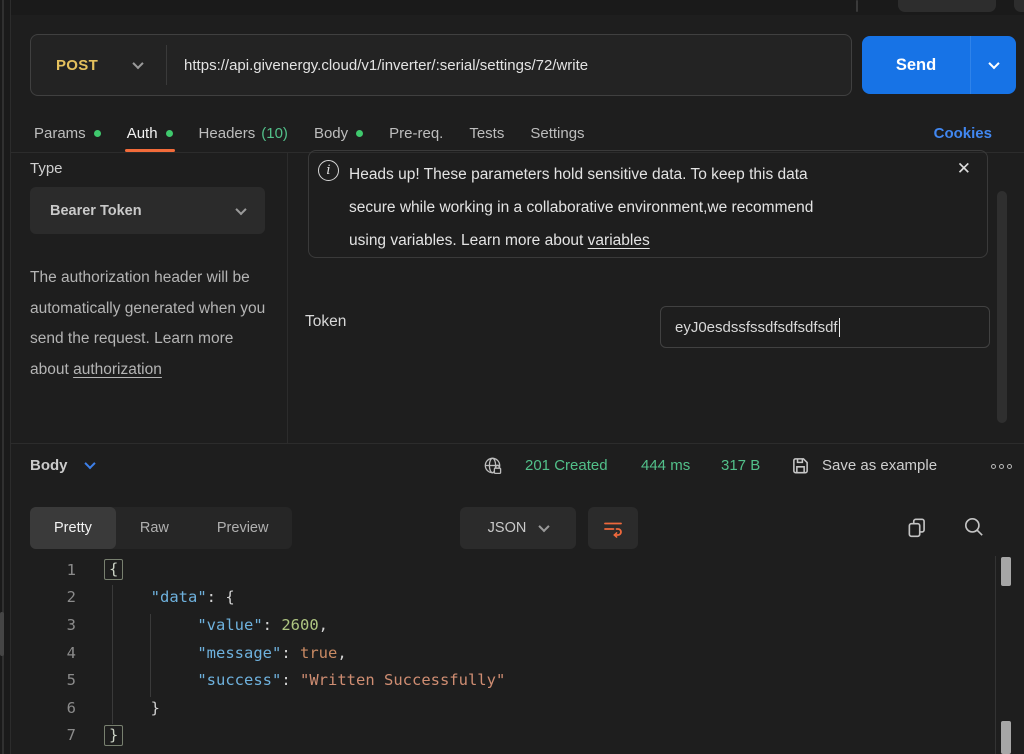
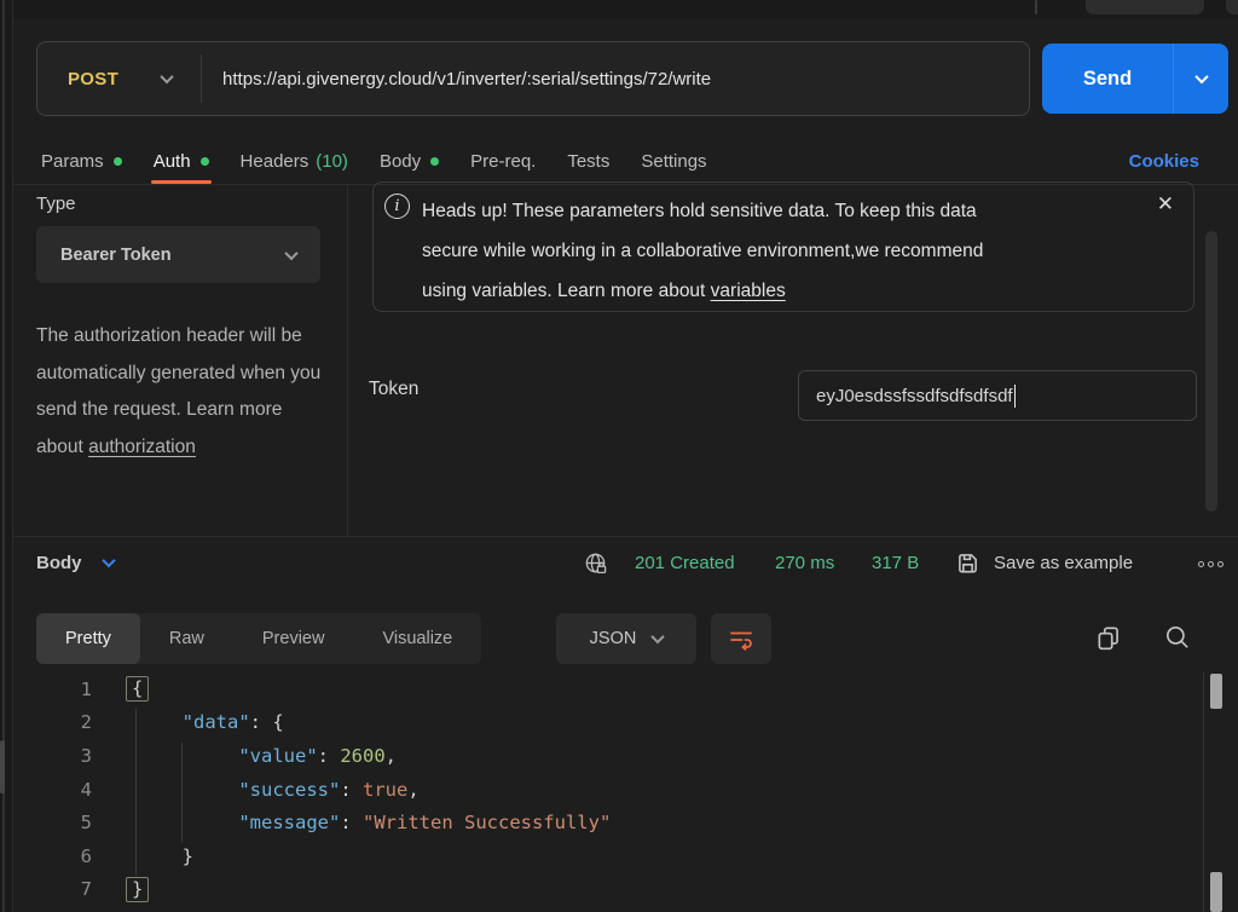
  POST
  https://api.givenergy.cloud/v1/inverter/:serial/settings/72/write
  Send
  Params
  Auth
  Headers
  (10)
  Body
  Pre-req.
  Tests
  Settings
  Cookies
  Type
  Bearer Token
  The authorization header will be automatically generated when you send the request. Learn more about authorization
  i
  Heads up! These parameters hold sensitive data. To keep this data
  secure while working in a collaborative environment,we recommend
  using variables. Learn more about variables
  ✕
  Token
  eyJ0esdssfssdfsdfsdfsdf
  Body
  201 Created
- 444 ms
+ 270 ms
  317 B
  Save as example
  Pretty
  Raw
  Preview
+ Visualize
  JSON
  1
  {
  2
  "data": {
  3
  "value": 2600,
  4
- "message": true,
+ "success": true,
  5
- "success": "Written Successfully"
+ "message": "Written Successfully"
  6
  }
  7
  }
